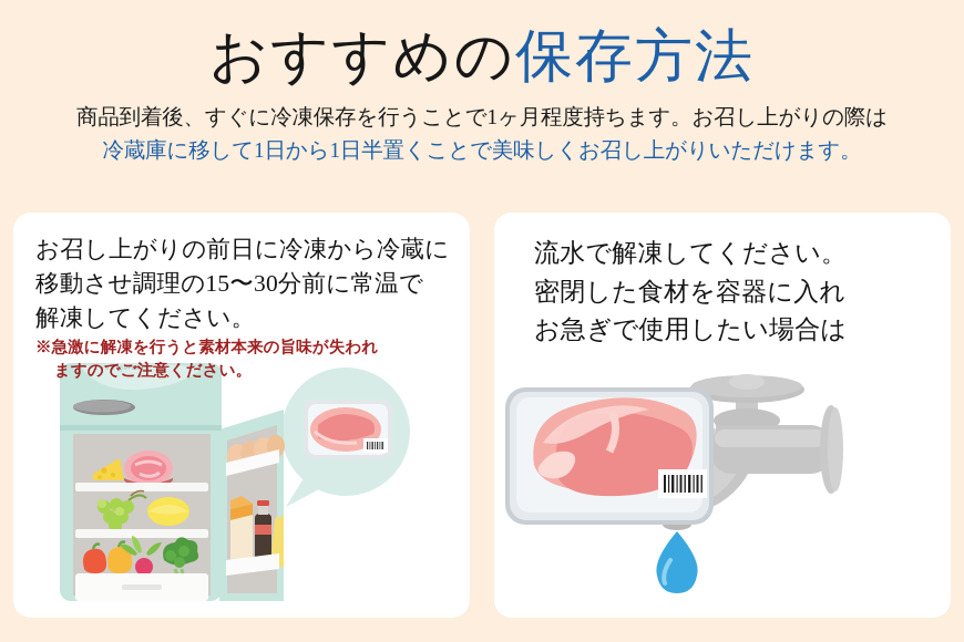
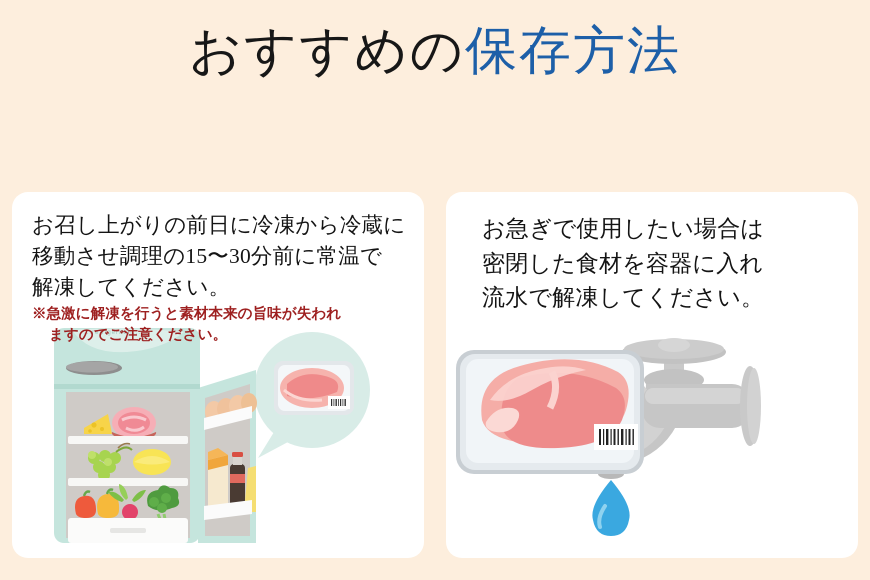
  おすすめの保存方法
- 商品到着後、すぐに冷凍保存を行うことで1ヶ月程度持ちます。お召し上がりの際は
- 冷蔵庫に移して1日から1日半置くことで美味しくお召し上がりいただけます。
  お召し上がりの前日に冷凍から冷蔵に
  移動させ調理の15〜30分前に常温で
  解凍してください。
  ※急激に解凍を行うと素材本来の旨味が失われ
  ますのでご注意ください。
- 流水で解凍してください。
+ お急ぎで使用したい場合は
  密閉した食材を容器に入れ
- お急ぎで使用したい場合は
+ 流水で解凍してください。
